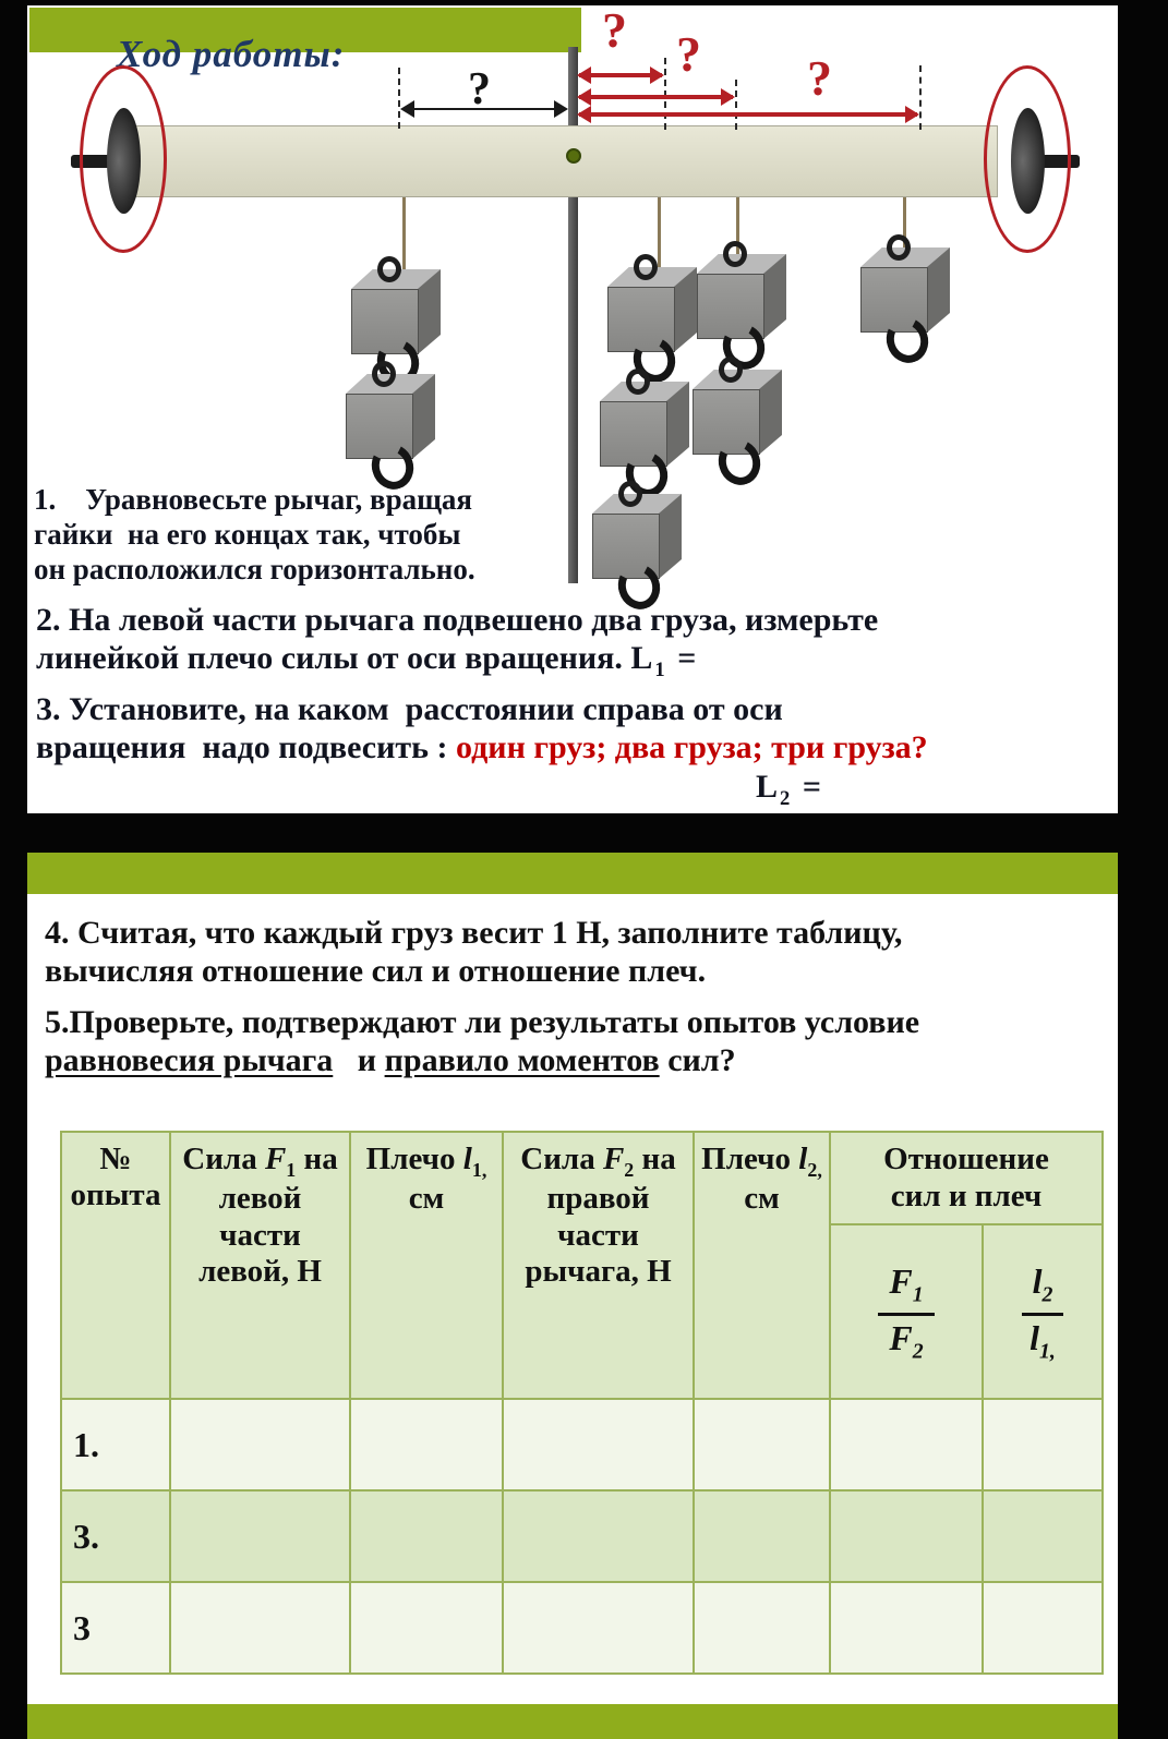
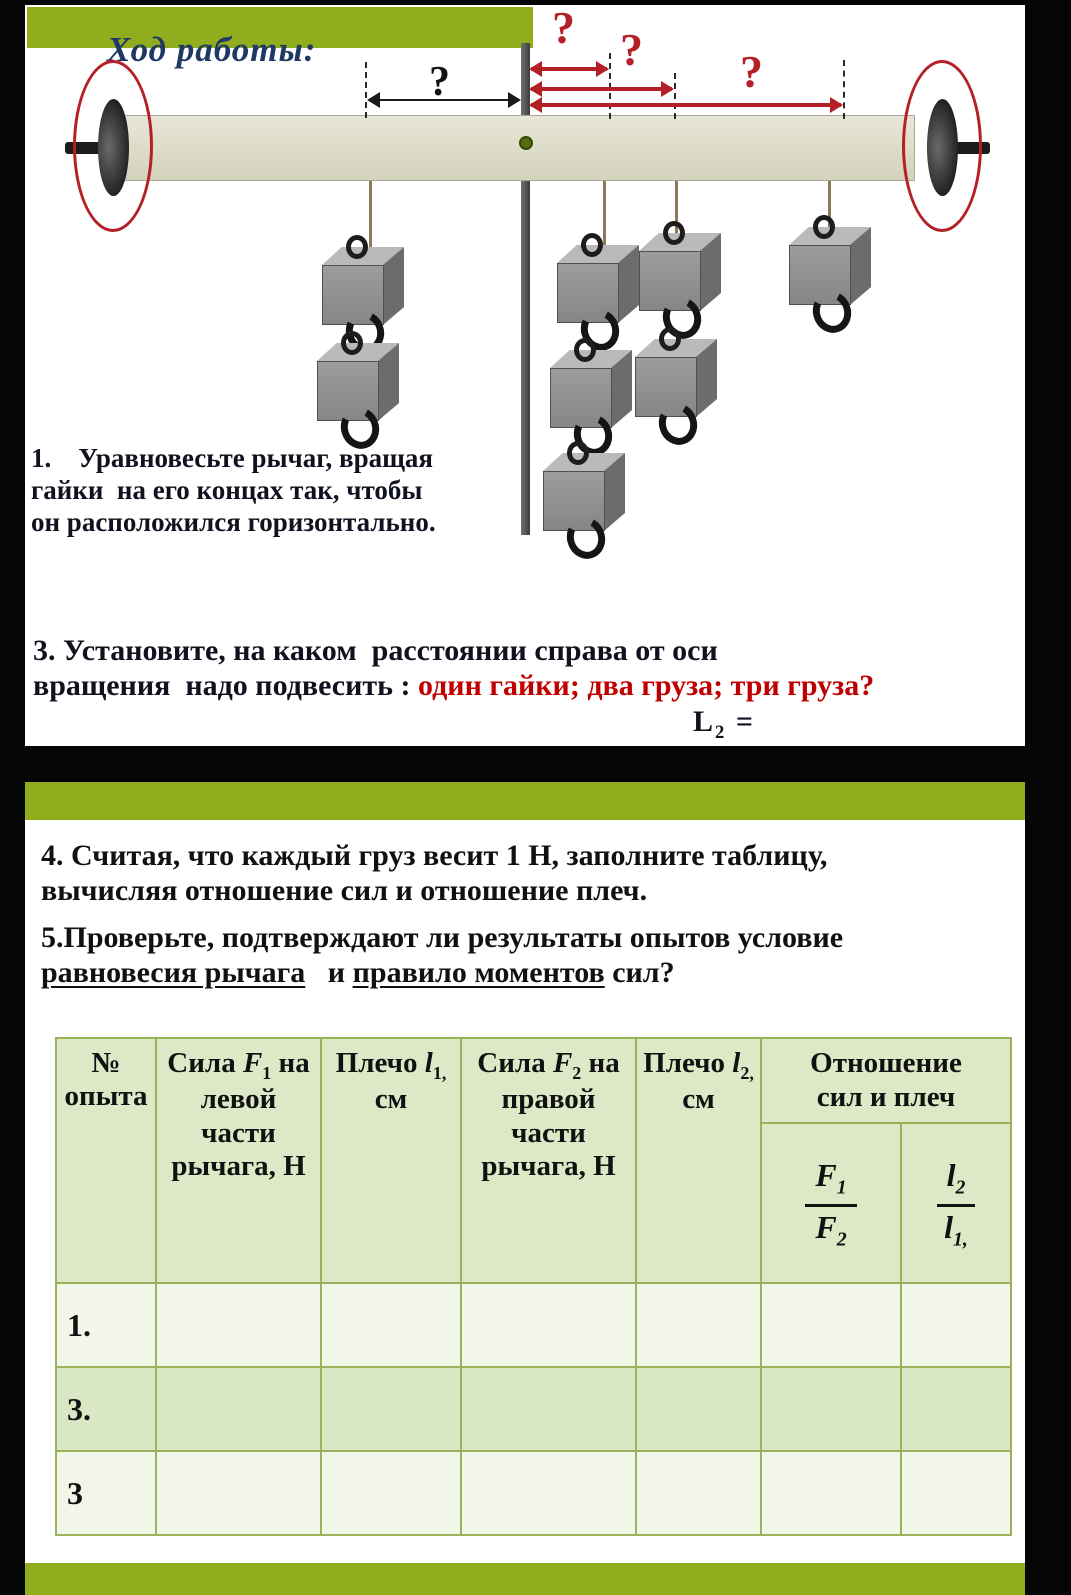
  Ход работы:
  ?
  ?
  ?
  ?
  1. Уравновесьте рычаг, вращая
  гайки на его концах так, чтобы
  он расположился горизонтально.
- 2. На левой части рычага подвешено два груза, измерьте
- линейкой плечо силы от оси вращения. L1 =
  3. Установите, на каком расстоянии справа от оси
- вращения надо подвесить : один груз; два груза; три груза?
+ вращения надо подвесить : один гайки; два груза; три груза?
  L2 =
  4. Считая, что каждый груз весит 1 Н, заполните таблицу,
  вычисляя отношение сил и отношение плеч.
  5.Проверьте, подтверждают ли результаты опытов условие
  равновесия рычага и правило моментов сил?
- № опыта	Сила F1 на левой части левой, Н	Плечо l1, см	Сила F2 на правой части рычага, Н	Плечо l2, см	Отношение сил и плеч
+ № опыта	Сила F1 на левой части рычага, Н	Плечо l1, см	Сила F2 на правой части рычага, Н	Плечо l2, см	Отношение сил и плеч
  F1 F2	l2 l1,
  1.
  3.
  3
